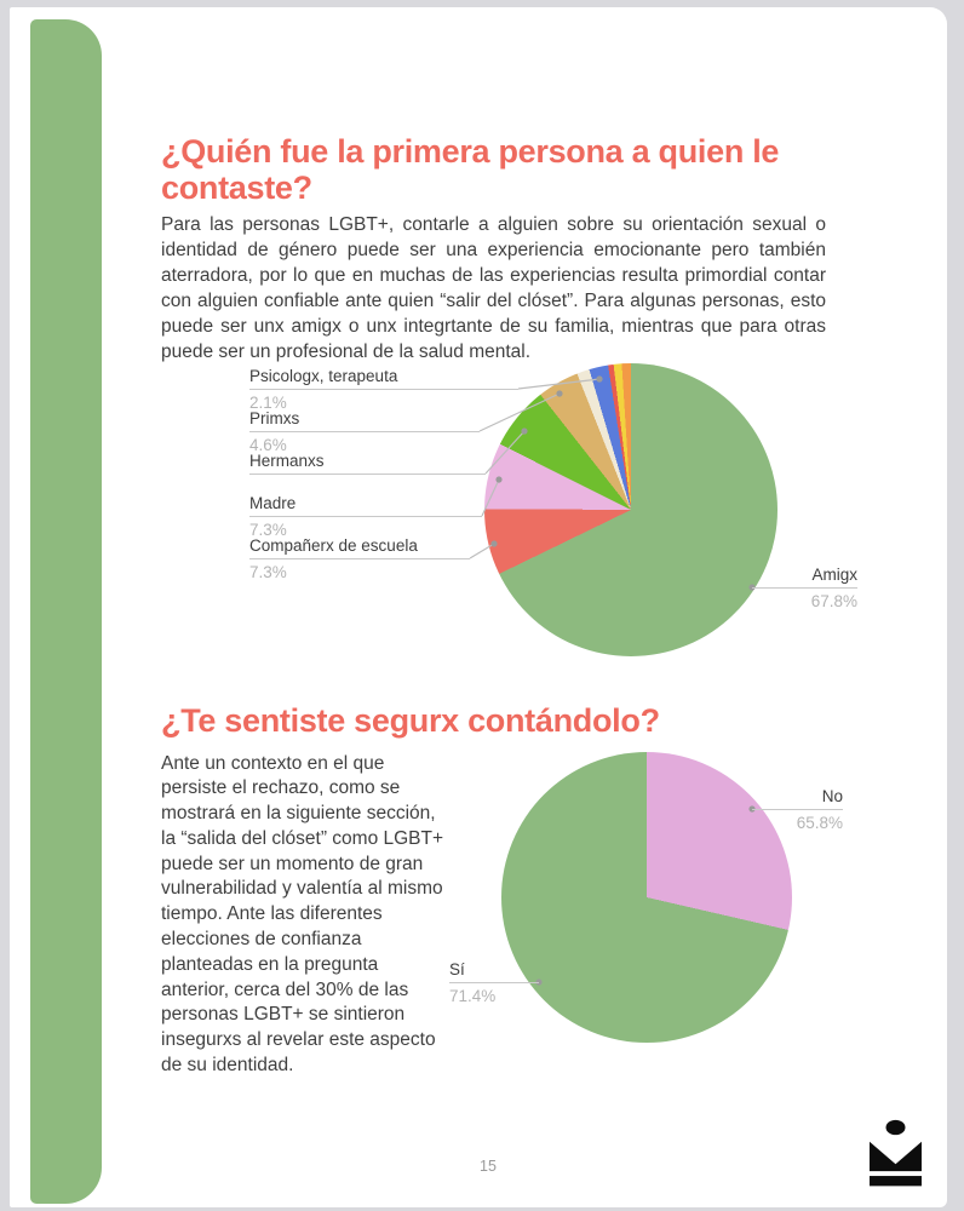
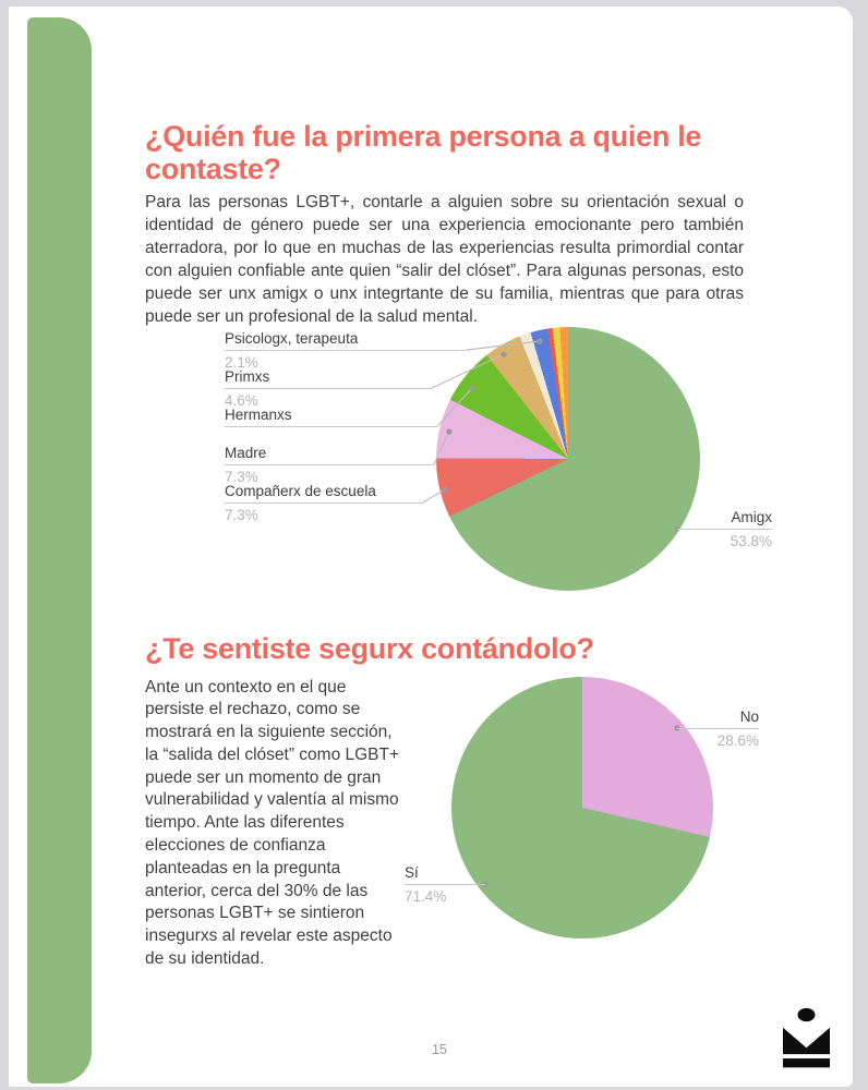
  ¿Quién fue la primera persona a quien le contaste?
  Para las personas LGBT+, contarle a alguien sobre su orientación sexual o identidad de género puede ser una experiencia emocionante pero también aterradora, por lo que en muchas de las experiencias resulta primordial contar con alguien confiable ante quien “salir del clóset”. Para algunas personas, esto puede ser unx amigx o unx integrtante de su familia, mientras que para otras puede ser un profesional de la salud mental.
  Psicologx, terapeuta
  2.1%
  Primxs
  4.6%
  Hermanxs
  Madre
  7.3%
  Compañerx de escuela
  7.3%
  Amigx
- 67.8%
+ 53.8%
  ¿Te sentiste segurx contándolo?
  Ante un contexto en el que persiste el rechazo, como se mostrará en la siguiente sección, la “salida del clóset” como LGBT+ puede ser un momento de gran vulnerabilidad y valentía al mismo tiempo. Ante las diferentes elecciones de confianza planteadas en la pregunta anterior, cerca del 30% de las personas LGBT+ se sintieron insegurxs al revelar este aspecto de su identidad.
  No
- 65.8%
+ 28.6%
  Sí
  71.4%
  15
